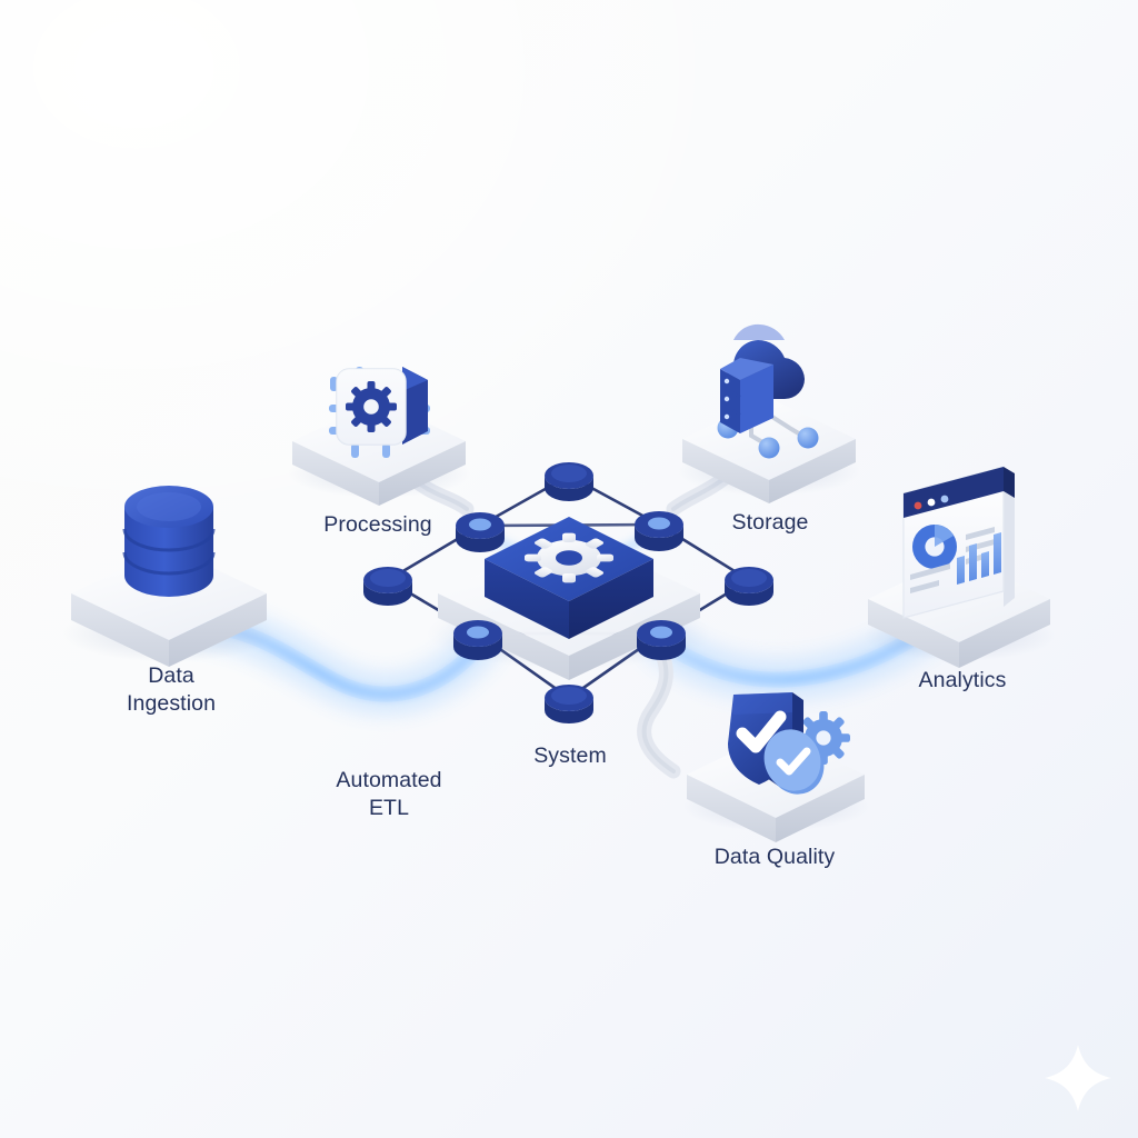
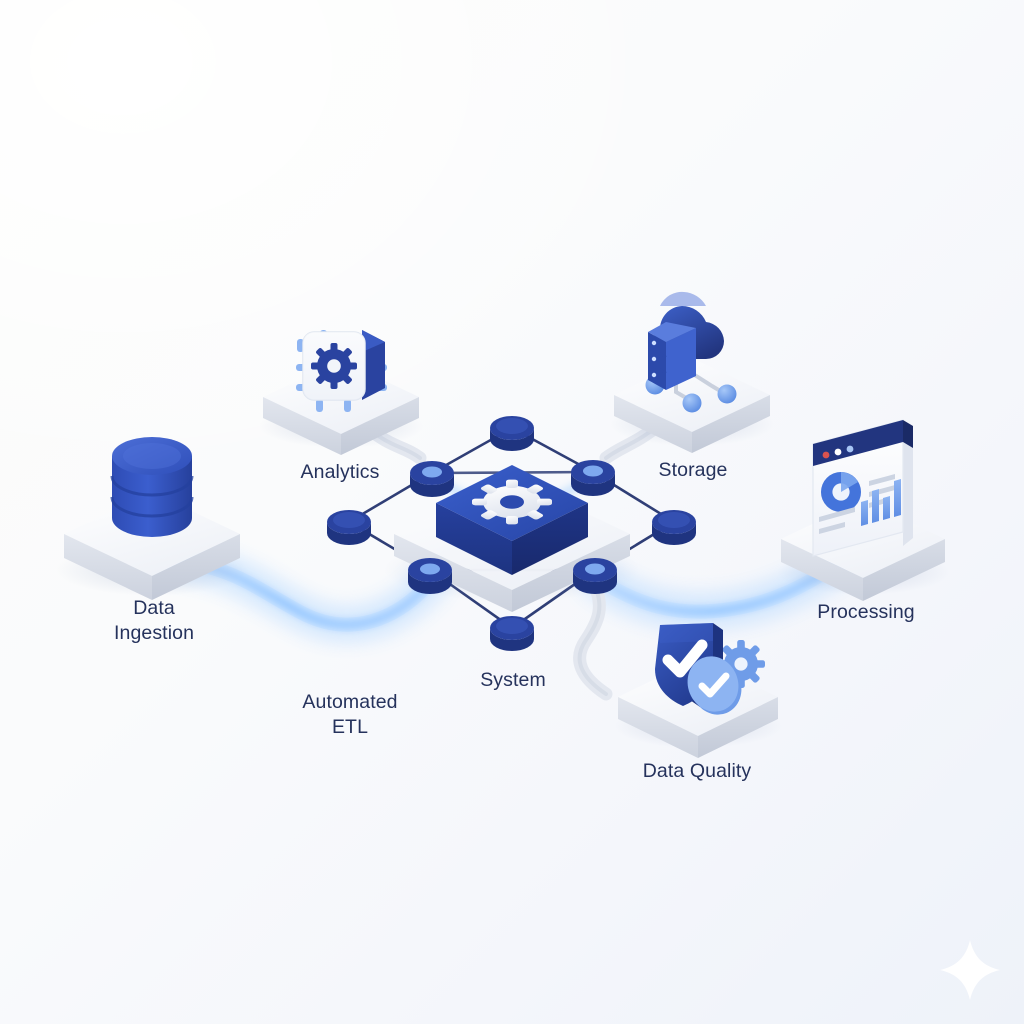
  Data
  Ingestion
- Processing
+ Analytics
  Storage
- Analytics
+ Processing
  Data Quality
  Automated
  ETL
  System
